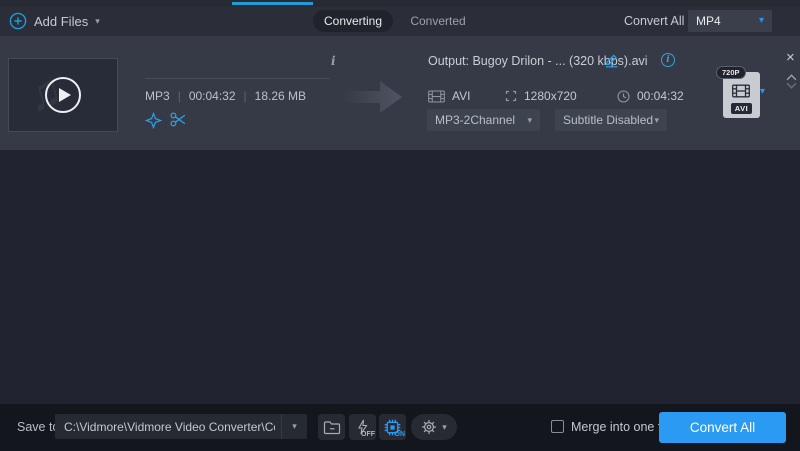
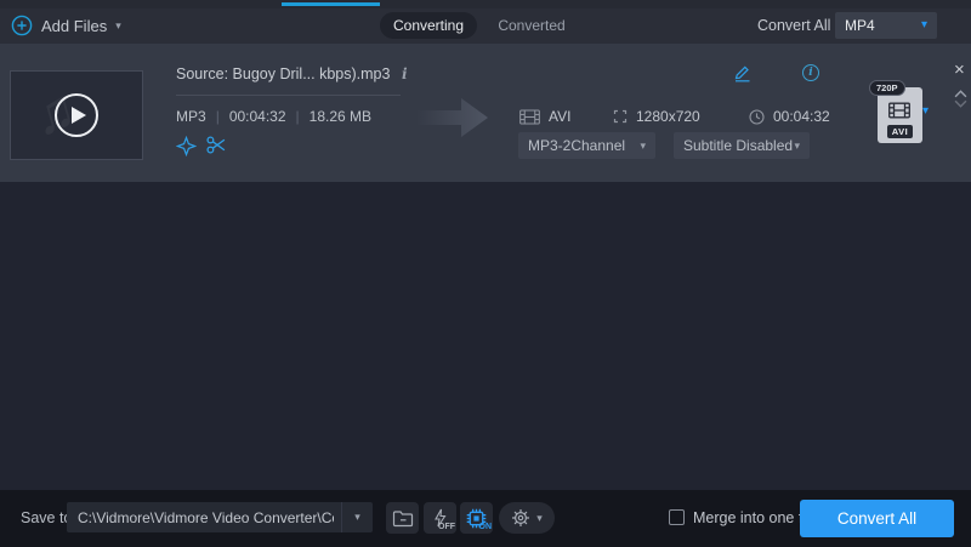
  Add Files
  ▾
  Converting
  Converted
  Convert All
  MP4
  ▾
+ Source: Bugoy Dril... kbps).mp3
  i
  MP3
  |
  00:04:32
  18.26 MB
- Output: Bugoy Drilon - ... (320 kbps).avi
  i
  AVI
  1280x720
  00:04:32
  MP3-2Channel
  ▾
  Subtitle Disabled
  ▾
  AVI
  720P
  ▾
  ×
  Save t
  C:\Vidmore\Vidmore Video Converter\C
  ▾
  ▾
  Merge into one
  Convert All
